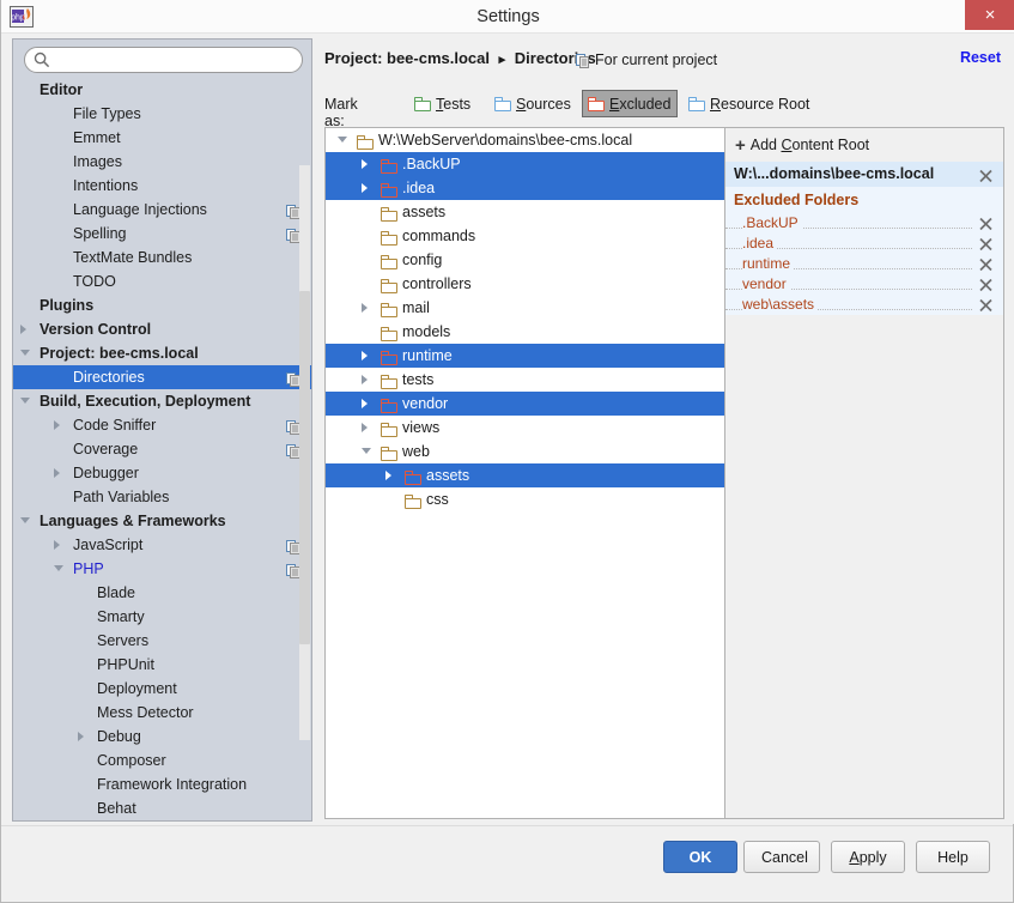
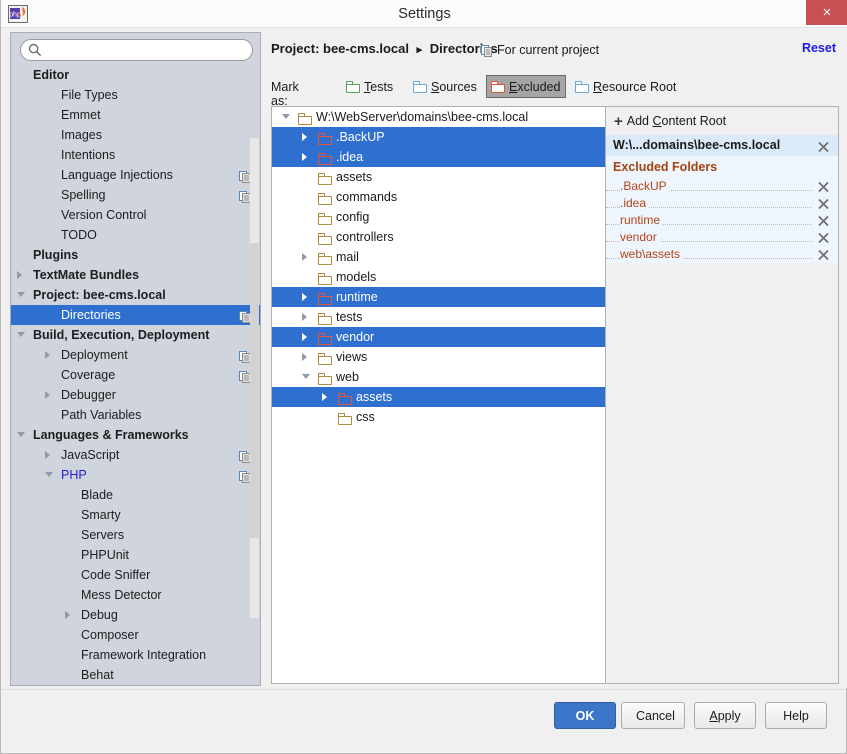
  Settings
  ×
  Editor
  File Types
  Emmet
  Images
  Intentions
  Language Injections
  Spelling
- TextMate Bundles
+ Version Control
  TODO
  Plugins
- Version Control
+ TextMate Bundles
  Project: bee-cms.local
  Directories
  Build, Execution, Deployment
- Code Sniffer
+ Deployment
  Coverage
  Debugger
  Path Variables
  Languages & Frameworks
  JavaScript
  PHP
  Blade
  Smarty
  Servers
  PHPUnit
- Deployment
+ Code Sniffer
  Mess Detector
  Debug
  Composer
  Framework Integration
  Behat
  Project: bee-cms.local ▸ Directors
  For current project
  Reset
  Mark as:
  Tests
  Sources
  Excluded
  Resource Root
  W:\WebServer\domains\bee-cms.local
  .BackUP
  .idea
  assets
  commands
  config
  controllers
  mail
  models
  runtime
  tests
  vendor
  views
  web
  assets
  css
  + Add Content Root
  W:\...domains\bee-cms.local
  Excluded Folders
  .BackUP
  .idea
  runtime
  vendor
  web\assets
  OK
  Cancel
  Apply
  Help
